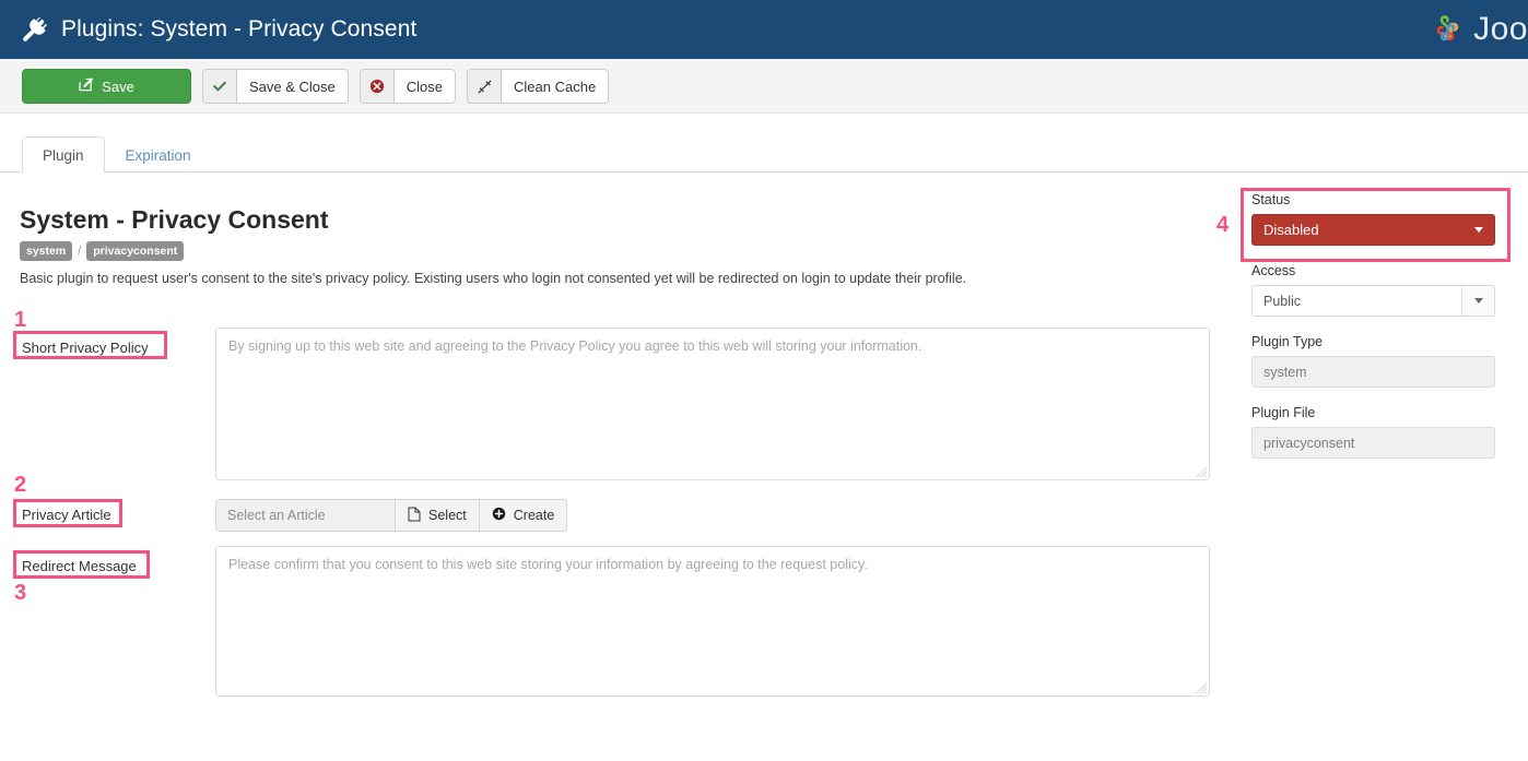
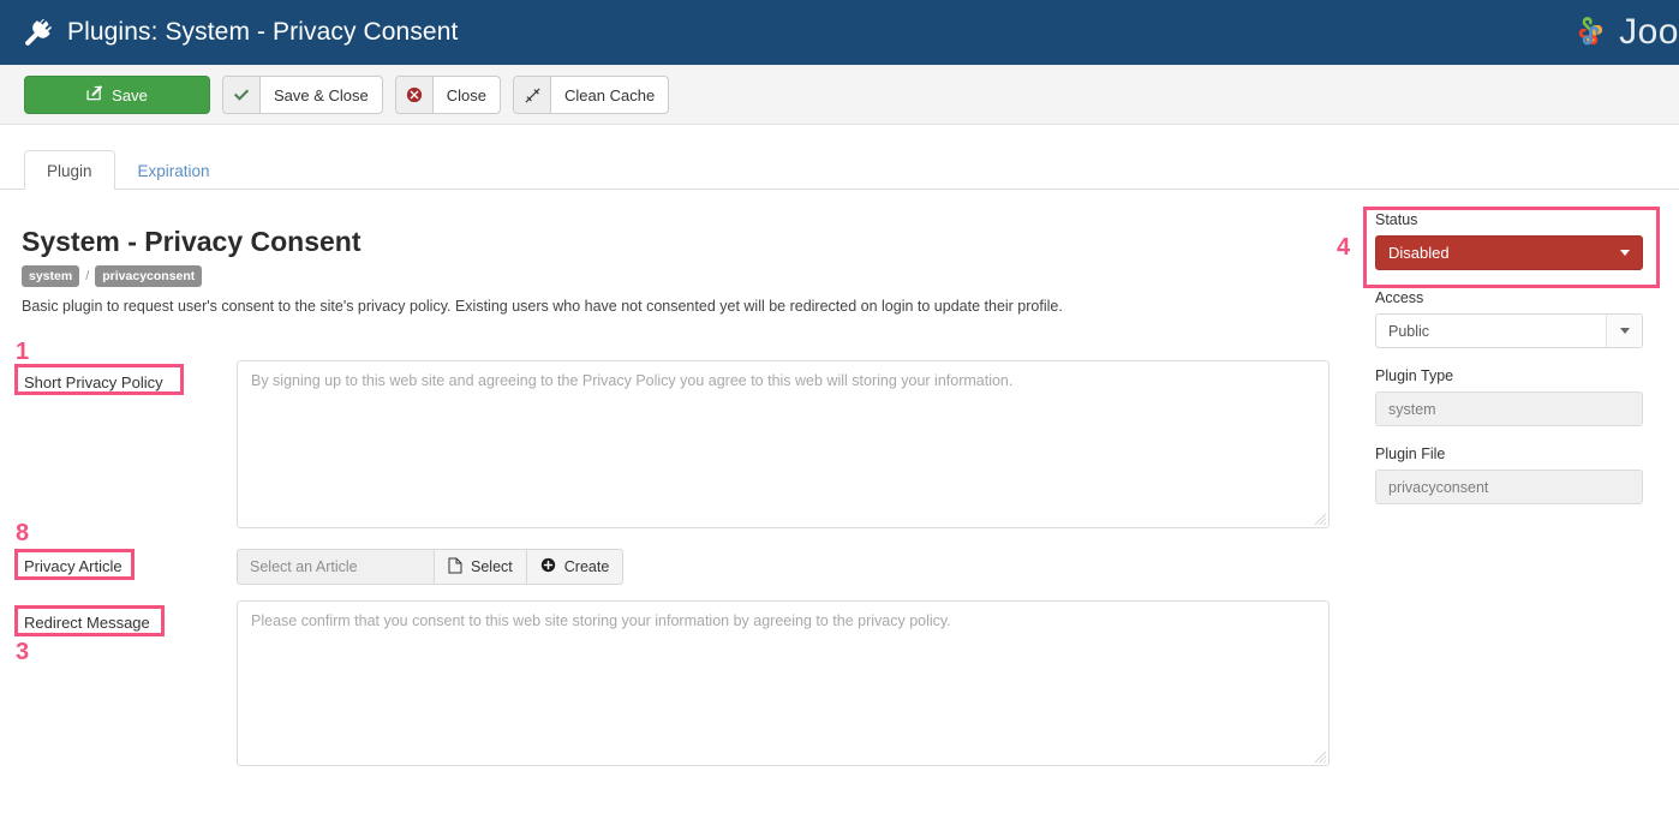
  Plugins: System - Privacy Consent
  Joo
  Save
  Save & Close
  Close
  Clean Cache
  Plugin
  Expiration
  System - Privacy Consent
  system
  /
  privacyconsent
- Basic plugin to request user's consent to the site's privacy policy. Existing users who login not consented yet will be redirected on login to update their profile.
+ Basic plugin to request user's consent to the site's privacy policy. Existing users who have not consented yet will be redirected on login to update their profile.
  Short Privacy Policy
  By signing up to this web site and agreeing to the Privacy Policy you agree to this web will storing your information.
  Privacy Article
  Select an Article
  Select
  Create
  Redirect Message
- Please confirm that you consent to this web site storing your information by agreeing to the request policy.
+ Please confirm that you consent to this web site storing your information by agreeing to the privacy policy.
  Status
  Disabled
  Access
  Public
  Plugin Type
  system
  Plugin File
  privacyconsent
  1
- 2
+ 8
  3
  4
